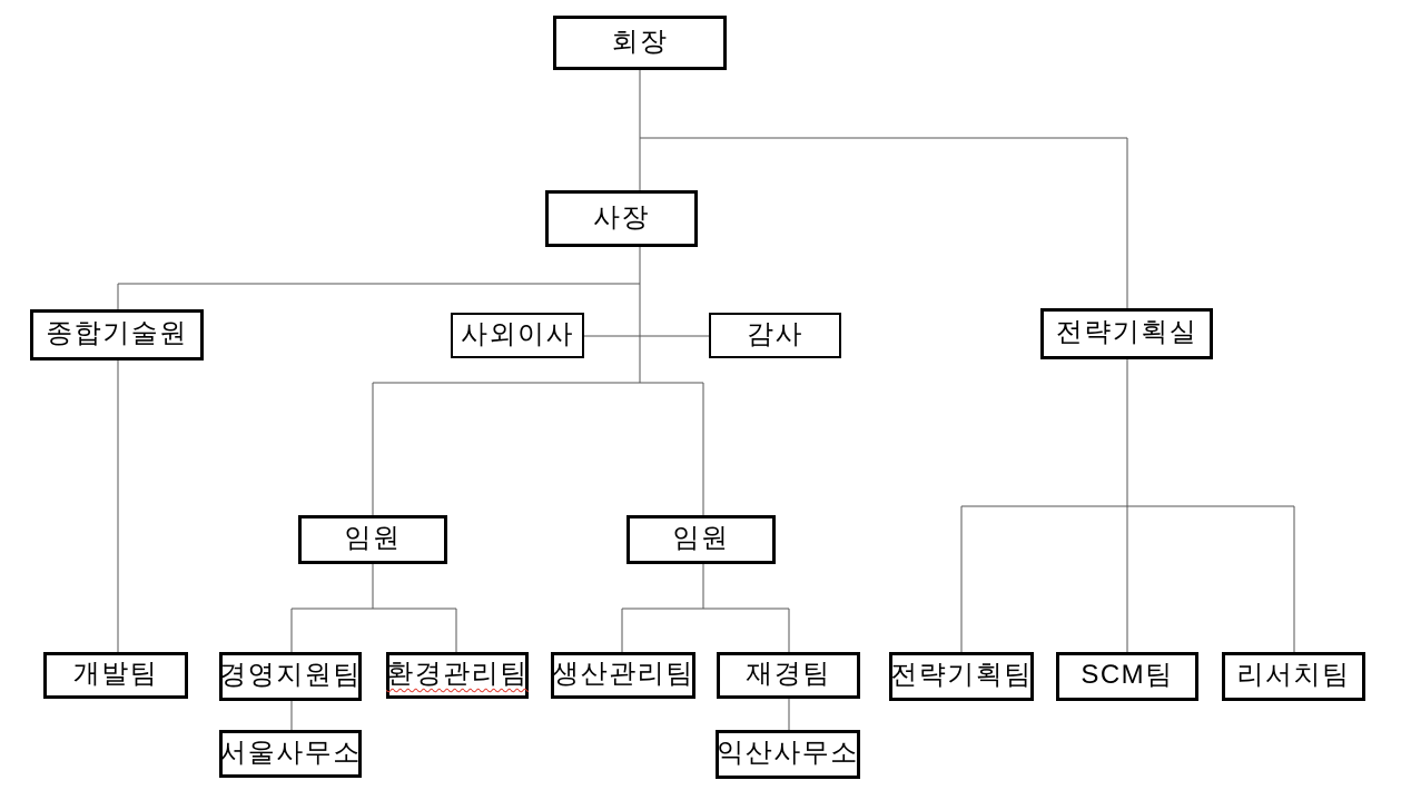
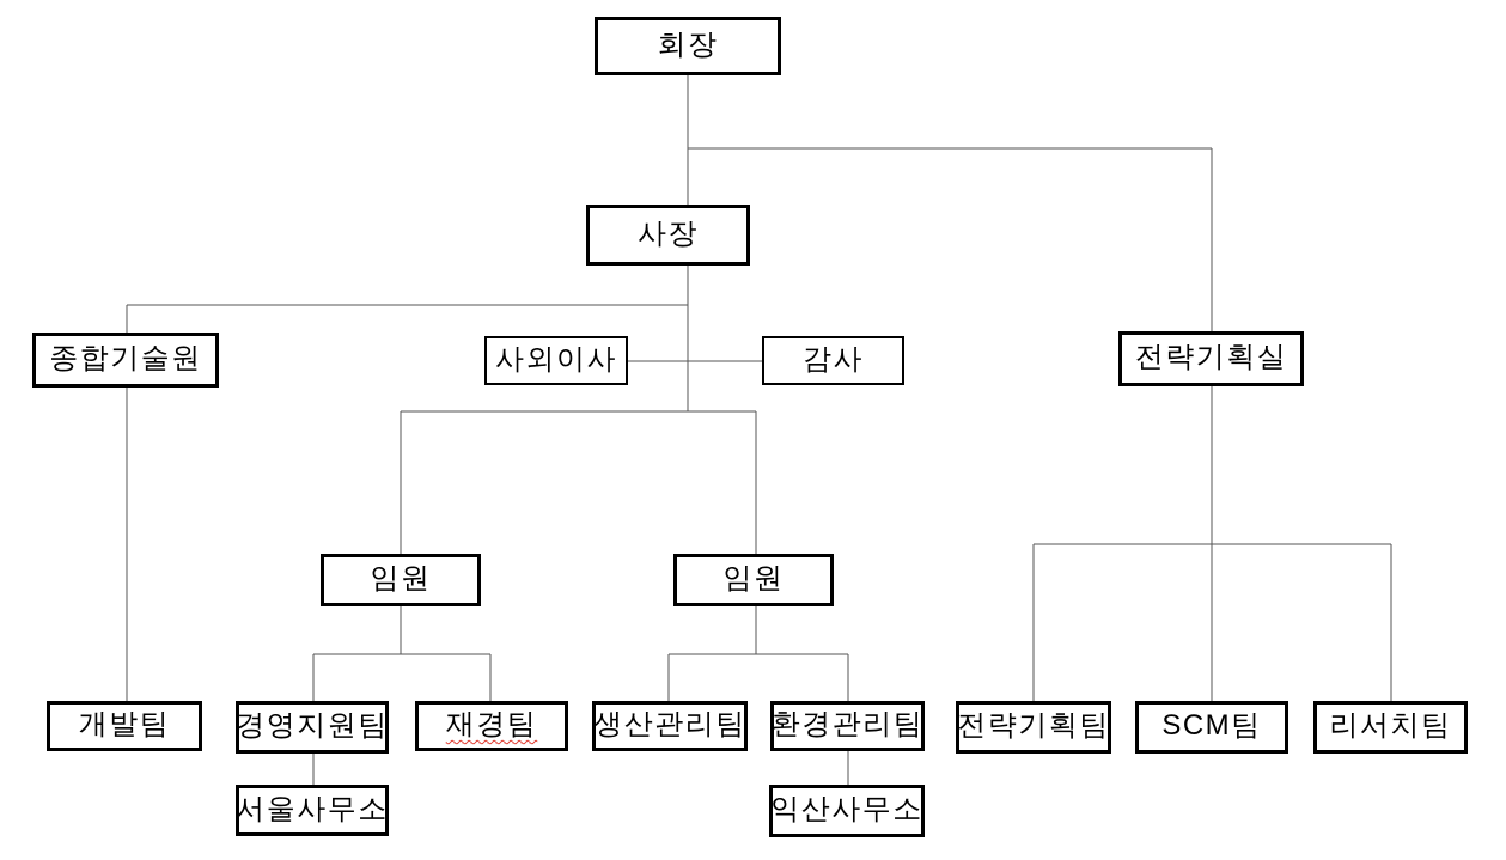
  회장
  사장
  종합기술원
  사외이사
  감사
  전략기획실
  임원
  임원
  개발팀
  경영지원팀
- 환경관리팀
+ 재경팀
  생산관리팀
- 재경팀
+ 환경관리팀
  전략기획팀
  SCM팀
  리서치팀
  서울사무소
  익산사무소
